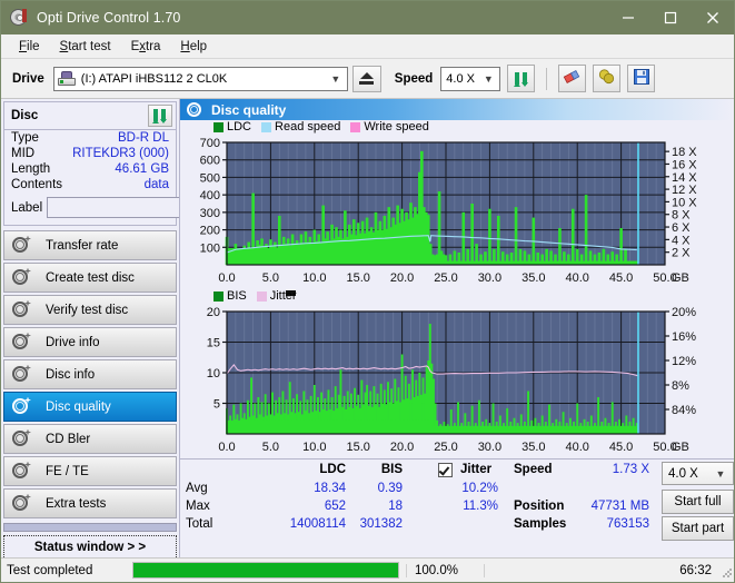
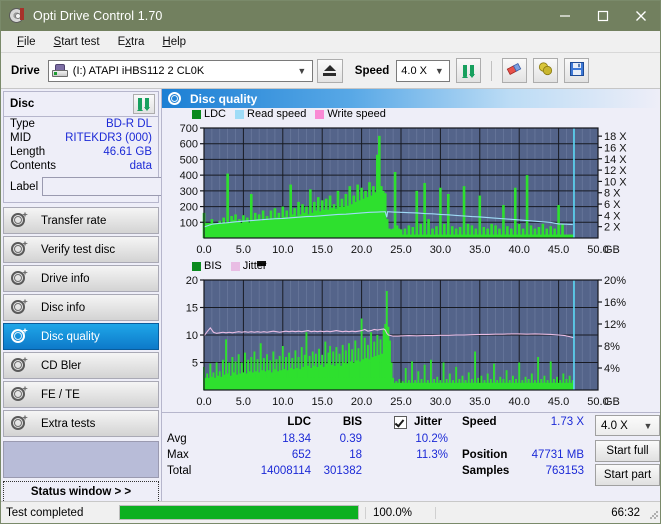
  Opti Drive Control 1.70
  File
  Start test
  Extra
  Help
  Drive
  (I:) ATAPI iHBS112 2 CL0K
  ▼
  Speed
  4.0 X
  ▼
  Disc
  Type
  BD-R DL
  MID
  RITEKDR3 (000)
  Length
  46.61 GB
  Contents
  data
  Label
  Transfer rate
- Create test disc
  Verify test disc
  Drive info
  Disc info
  Disc quality
  CD Bler
  FE / TE
  Extra tests
  Status window > >
  Disc quality
  LDC
  Read speed
  Write speed
  100
  200
  300
  400
  500
  600
  700
  2 X
  4 X
  6 X
  8 X
  10 X
  12 X
  14 X
  16 X
  18 X
  0.0
  5.0
  10.0
  15.0
  20.0
  25.0
  30.0
  35.0
  40.0
  45.0
  50.0
  GB
  BIS
  Jitter
  5
  10
  15
  20
- 84%
+ 4%
  8%
  12%
  16%
  20%
  0.0
  5.0
  10.0
  15.0
  20.0
  25.0
  30.0
  35.0
  40.0
  45.0
  50.0
  GB
  LDC
  BIS
  Avg
  Max
  Total
  18.34
  652
  14008114
  0.39
  18
  301382
  Jitter
  10.2%
  11.3%
  Speed
  Position
  Samples
  1.73 X
  47731 MB
  763153
  4.0 X
  ▼
  Start full
  Start part
  Test completed
  100.0%
  66:32
